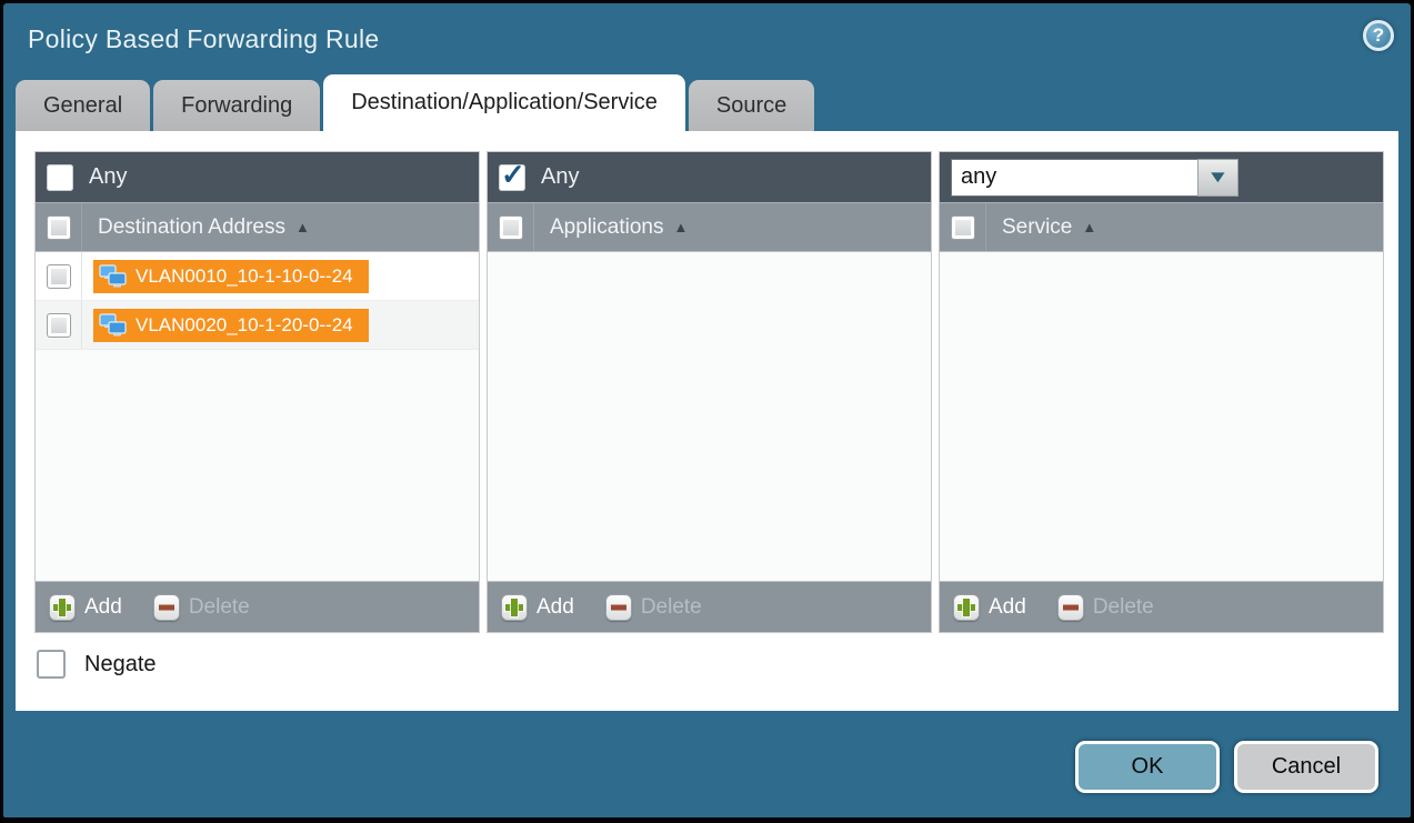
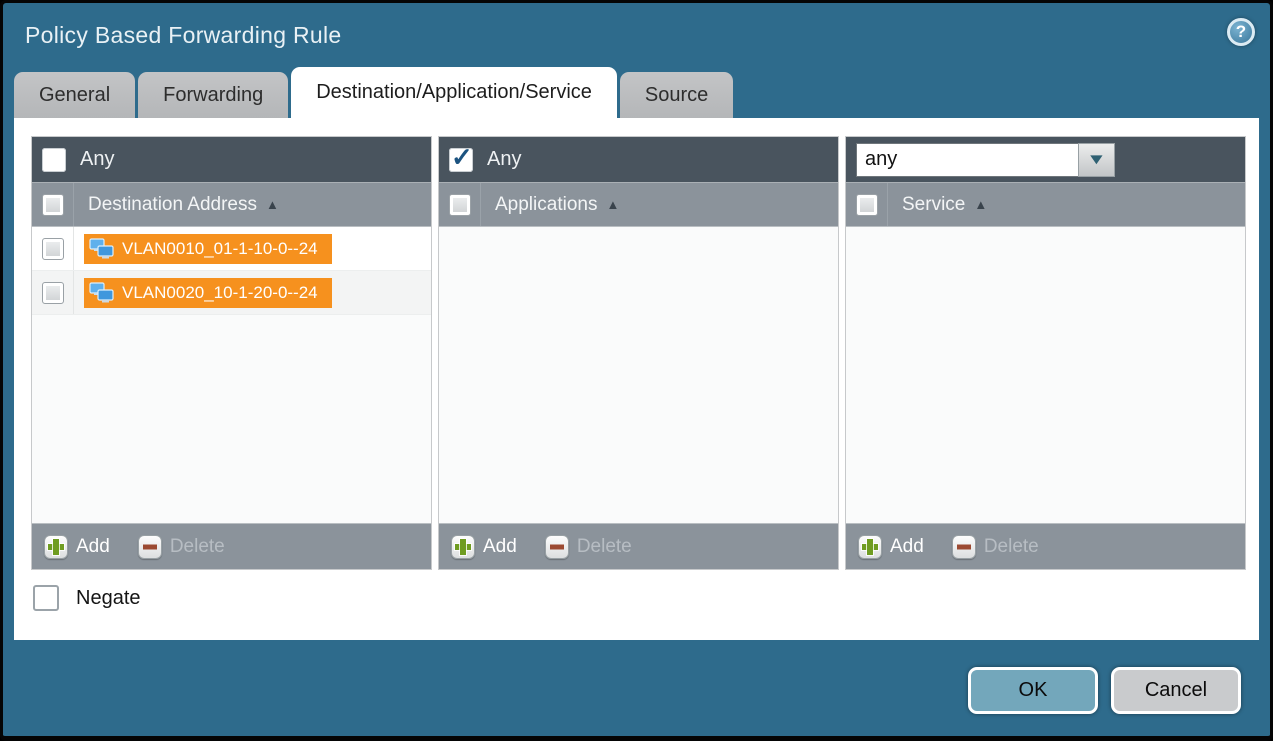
  Policy Based Forwarding Rule
  ?
  General
  Forwarding
  Destination/Application/Service
  Source
  Any
  Destination Address
  ▲
- VLAN0010_10-1-10-0--24
+ VLAN0010_01-1-10-0--24
  VLAN0020_10-1-20-0--24
  Add
  Delete
  ✓
  Any
  Applications
  ▲
  Add
  Delete
  any
  ▼
  Service
  ▲
  Add
  Delete
  Negate
  OK
  Cancel
